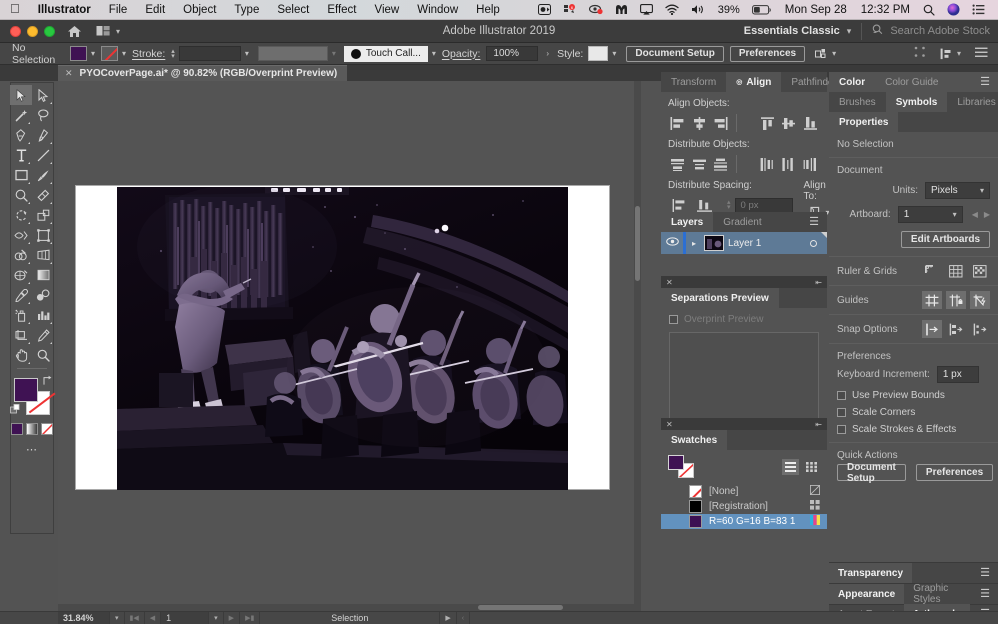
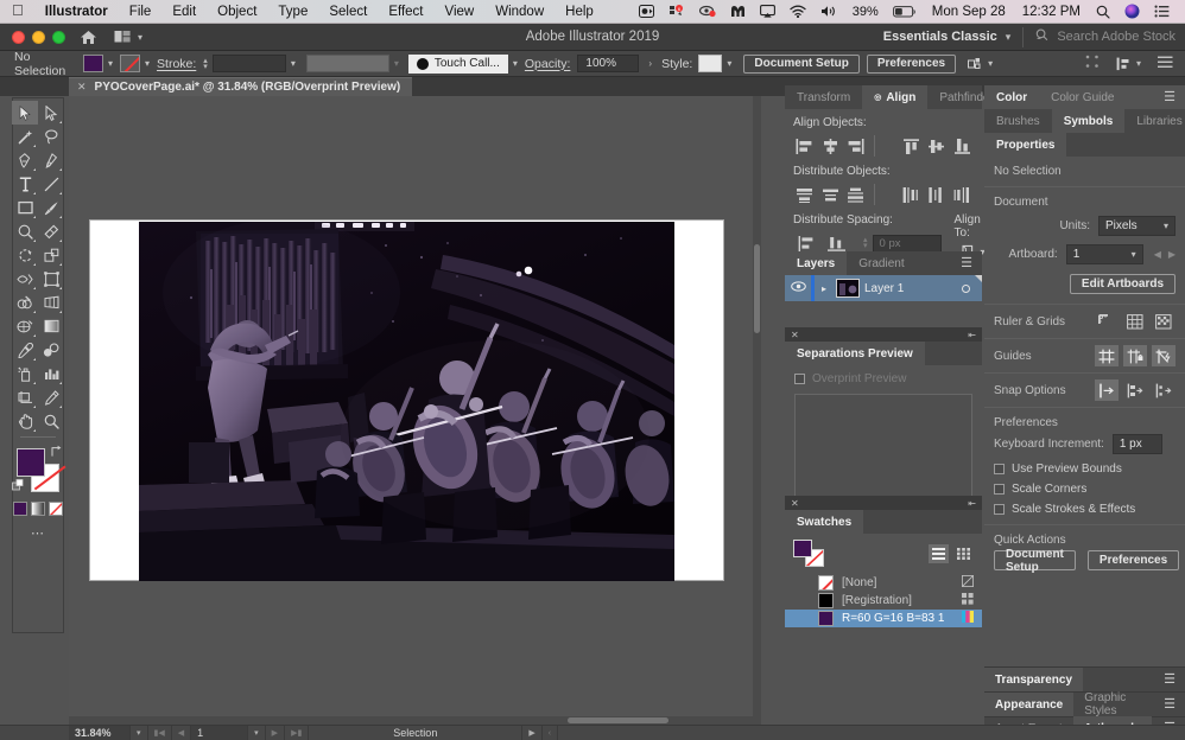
  
  Illustrator
  File
  Edit
  Object
  Type
  Select
  Effect
  View
  Window
  Help
  39%
  Mon Sep 28
  12:32 PM
  ▾
  Adobe Illustrator 2019
  Essentials Classic
  ▾
  Search Adobe Stock
  No Selection
  ▾
  ▾
  Stroke:
  ▾
  ▾
  Touch Call...
  ▾
  Opacity:
  100%
  ›
  Style:
  ▾
  Document Setup
  Preferences
  ▾
  ▾
  ✕
- PYOCoverPage.ai* @ 90.82% (RGB/Overprint Preview)
+ PYOCoverPage.ai* @ 31.84% (RGB/Overprint Preview)
  ⋯
  Transform
  Align
  Pathfind
  Align Objects:
  Distribute Objects:
  Distribute Spacing:
  0 px
  Align To:
  ▾
  Layers
  Gradient
  ☰
  ▸
  Layer 1
  ✕
  ⇤
  Separations Preview
  Overprint Preview
  ✕
  ⇤
  Swatches
  [None]
  [Registration]
  R=60 G=16 B=83 1
  Color
  Color Guide
  ☰
  Brushes
  Symbols
  Libraries
  Properties
  No Selection
  Document
  Units:
  Pixels
  ▾
  Artboard:
  1
  ▾
  ◀
  ▶
  Edit Artboards
  Ruler & Grids
  Guides
  Snap Options
  Preferences
  Keyboard Increment:
  1 px
  Use Preview Bounds
  Scale Corners
  Scale Strokes & Effects
  Quick Actions
  Document Setup
  Preferences
  Transparency
  ☰
  Appearance
  Graphic Styles
  ☰
  31.84%
  1
  Selection
